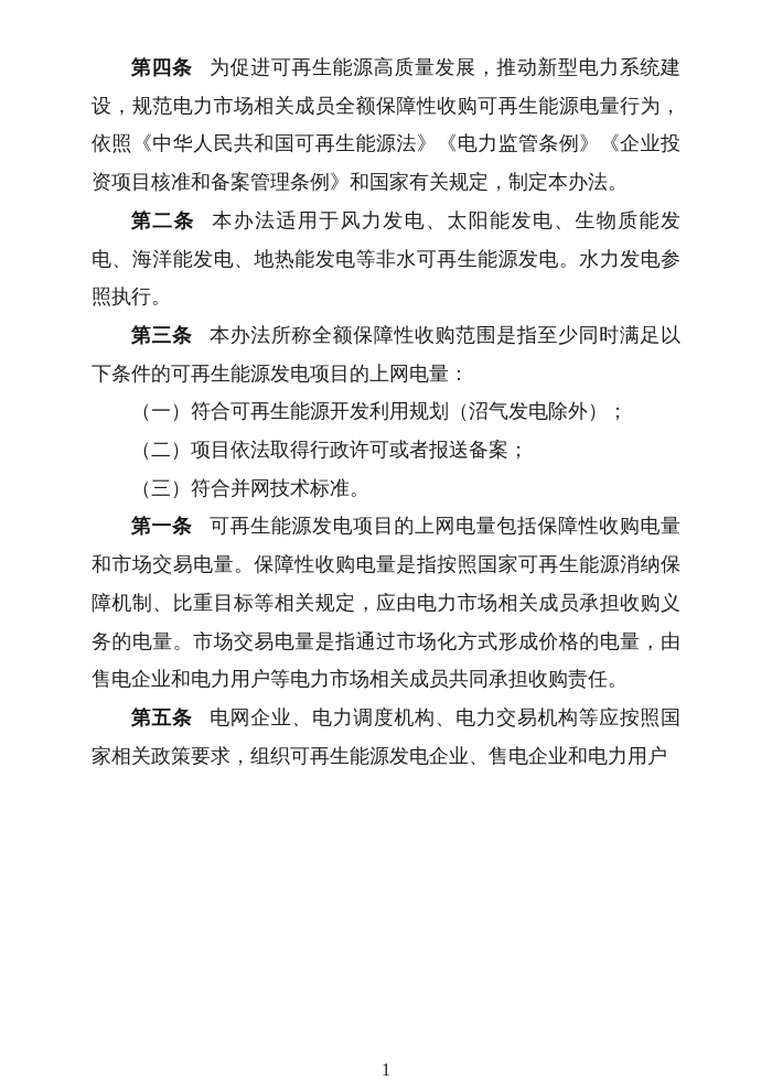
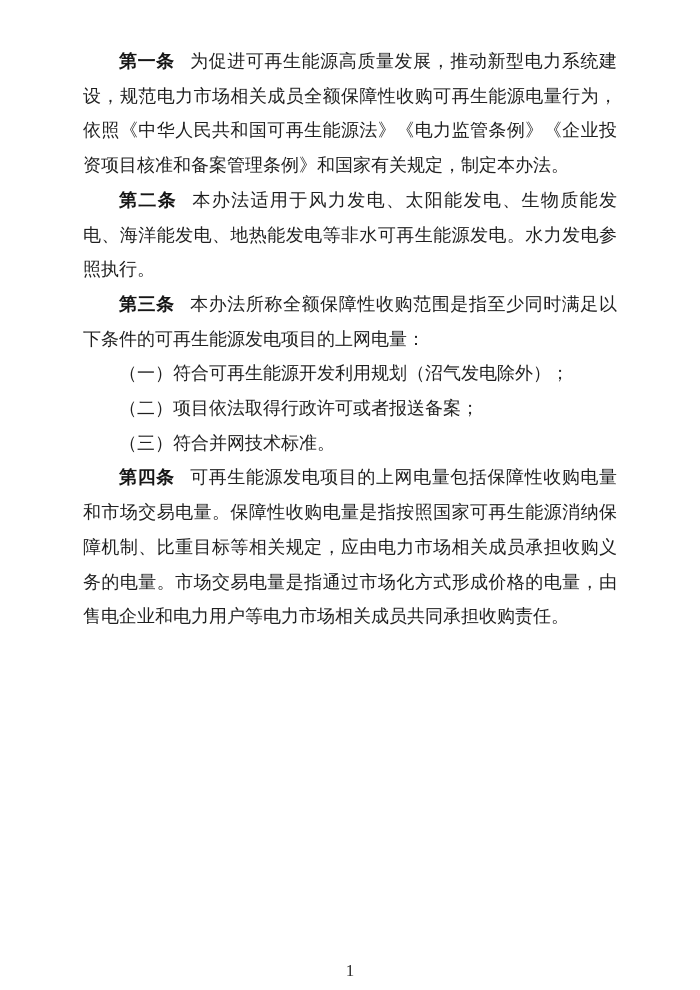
- 第四条 为促进可再生能源高质量发展，推动新型电力系统建设，规范电力市场相关成员全额保障性收购可再生能源电量行为，依照《中华人民共和国可再生能源法》《电力监管条例》《企业投资项目核准和备案管理条例》和国家有关规定，制定本办法。
+ 第一条 为促进可再生能源高质量发展，推动新型电力系统建设，规范电力市场相关成员全额保障性收购可再生能源电量行为，依照《中华人民共和国可再生能源法》《电力监管条例》《企业投资项目核准和备案管理条例》和国家有关规定，制定本办法。
  第二条 本办法适用于风力发电、太阳能发电、生物质能发电、海洋能发电、地热能发电等非水可再生能源发电。水力发电参照执行。
  第三条 本办法所称全额保障性收购范围是指至少同时满足以下条件的可再生能源发电项目的上网电量：
  （一）符合可再生能源开发利用规划（沼气发电除外）；
  （二）项目依法取得行政许可或者报送备案；
  （三）符合并网技术标准。
- 第一条 可再生能源发电项目的上网电量包括保障性收购电量和市场交易电量。保障性收购电量是指按照国家可再生能源消纳保障机制、比重目标等相关规定，应由电力市场相关成员承担收购义务的电量。市场交易电量是指通过市场化方式形成价格的电量，由售电企业和电力用户等电力市场相关成员共同承担收购责任。
+ 第四条 可再生能源发电项目的上网电量包括保障性收购电量和市场交易电量。保障性收购电量是指按照国家可再生能源消纳保障机制、比重目标等相关规定，应由电力市场相关成员承担收购义务的电量。市场交易电量是指通过市场化方式形成价格的电量，由售电企业和电力用户等电力市场相关成员共同承担收购责任。
- 第五条 电网企业、电力调度机构、电力交易机构等应按照国家相关政策要求，组织可再生能源发电企业、售电企业和电力用户
  1
